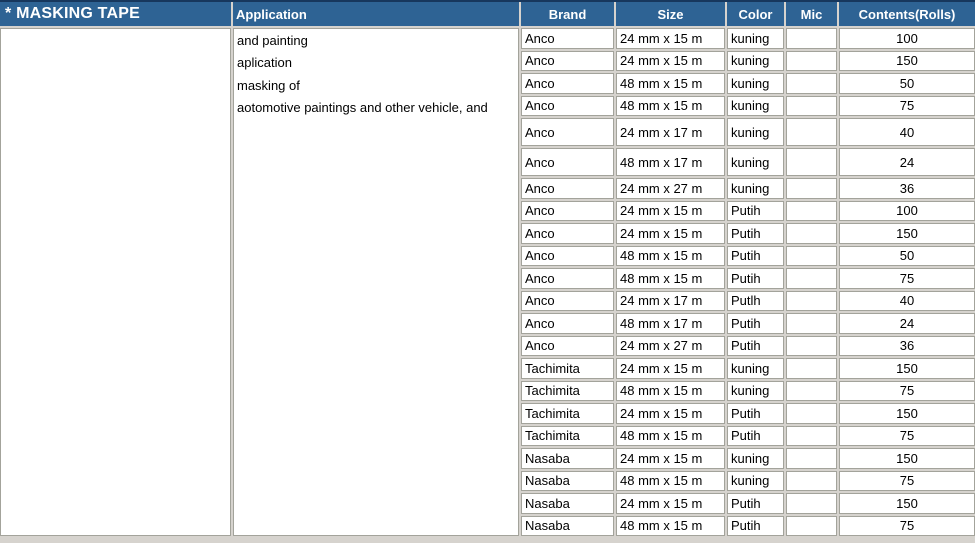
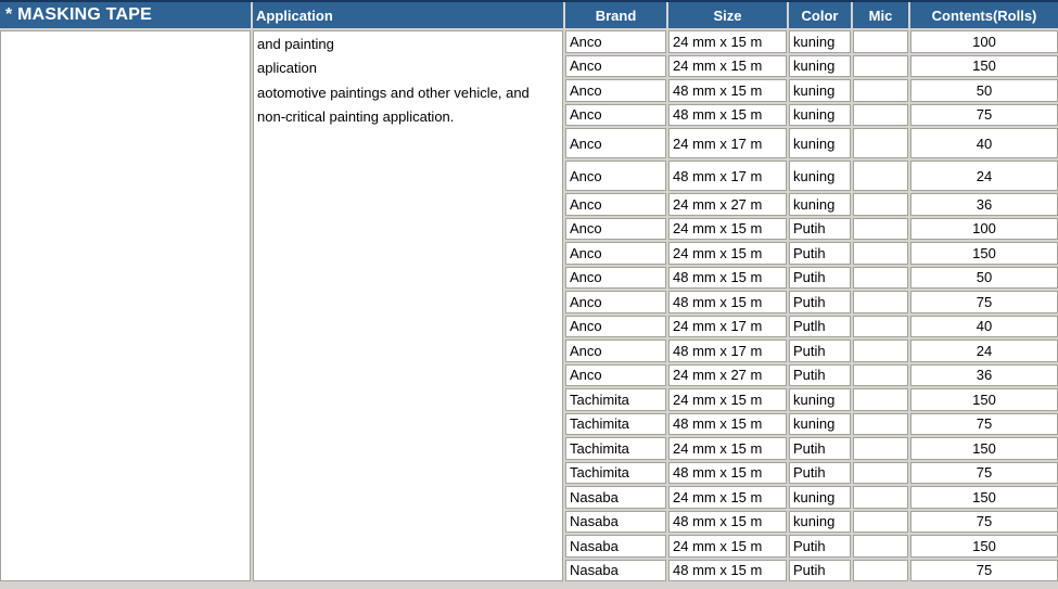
  * MASKING TAPE
  Application
  Brand
  Size
  Color
  Mic
  Contents(Rolls)
  and painting
  aplication
- masking of
  aotomotive paintings and other vehicle, and
+ non-critical painting application.
  Anco
  24 mm x 15 m
  kuning
  100
  Anco
  24 mm x 15 m
  kuning
  150
  Anco
  48 mm x 15 m
  kuning
  50
  Anco
  48 mm x 15 m
  kuning
  75
  Anco
  24 mm x 17 m
  kuning
  40
  Anco
  48 mm x 17 m
  kuning
  24
  Anco
  24 mm x 27 m
  kuning
  36
  Anco
  24 mm x 15 m
  Putih
  100
  Anco
  24 mm x 15 m
  Putih
  150
  Anco
  48 mm x 15 m
  Putih
  50
  Anco
  48 mm x 15 m
  Putih
  75
  Anco
  24 mm x 17 m
  Putlh
  40
  Anco
  48 mm x 17 m
  Putih
  24
  Anco
  24 mm x 27 m
  Putih
  36
  Tachimita
  24 mm x 15 m
  kuning
  150
  Tachimita
  48 mm x 15 m
  kuning
  75
  Tachimita
  24 mm x 15 m
  Putih
  150
  Tachimita
  48 mm x 15 m
  Putih
  75
  Nasaba
  24 mm x 15 m
  kuning
  150
  Nasaba
  48 mm x 15 m
  kuning
  75
  Nasaba
  24 mm x 15 m
  Putih
  150
  Nasaba
  48 mm x 15 m
  Putih
  75
